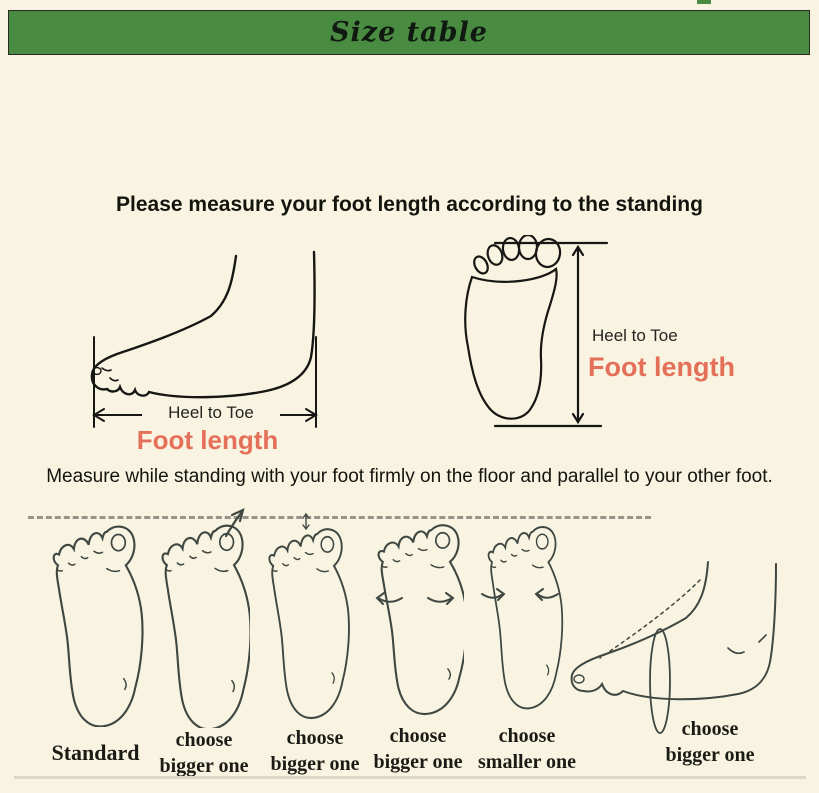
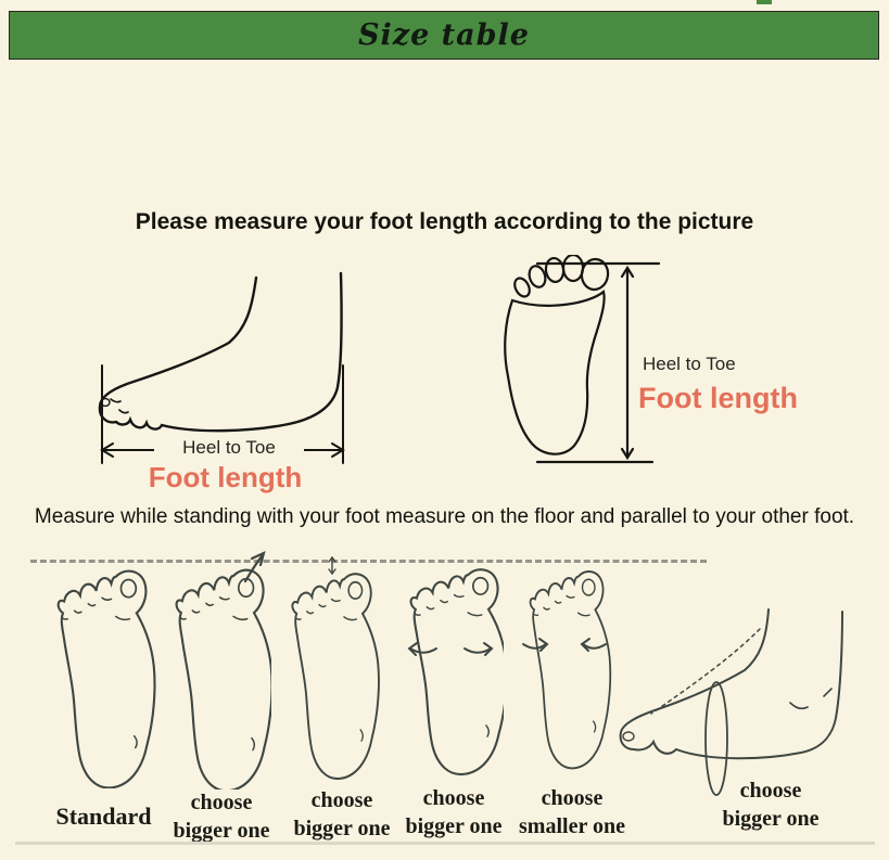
  Size table
- Please measure your foot length according to the standing
+ Please measure your foot length according to the picture
  Heel to Toe
  Foot length
  Heel to Toe
  Foot length
- Measure while standing with your foot firmly on the floor and parallel to your other foot.
+ Measure while standing with your foot measure on the floor and parallel to your other foot.
  Standard
  choose
  bigger one
  choose
  bigger one
  choose
  bigger one
  choose
  smaller one
  choose
  bigger one
